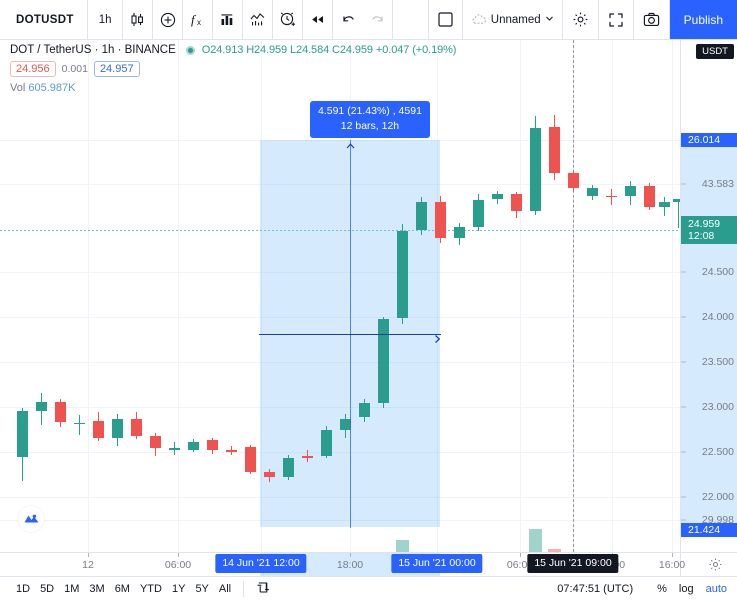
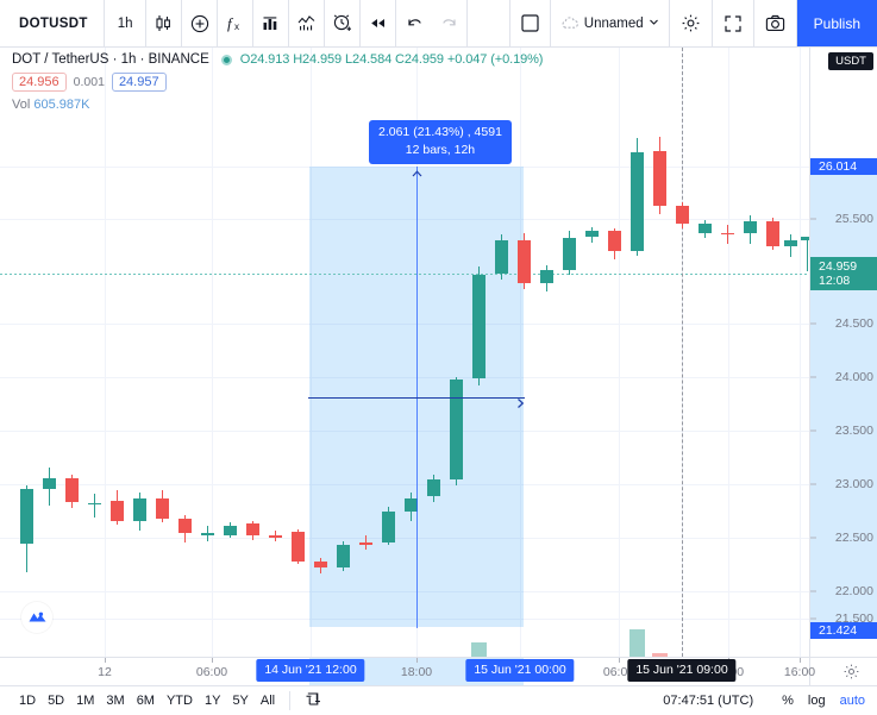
  DOTUSDT
  1h
  f
  x
  Unnamed
  Publish
- 4.591 (21.43%) , 4591
+ 2.061 (21.43%) , 4591
  12 bars, 12h
  DOT / TetherUS · 1h · BINANCE
  O24.913 H24.959 L24.584 C24.959 +0.047 (+0.19%)
  24.956
  0.001
  24.957
  Vol 605.987K
  USDT
  26.014
- 43.583
+ 25.500
  24.959
  12:08
  24.500
  24.000
  23.500
  23.000
  22.500
  22.000
- 29.998
+ 21.500
  21.424
  12
  06:00
  18:00
  06:0
  16:00
  14 Jun '21 12:00
  15 Jun '21 00:00
  15 Jun '21 09:00
  1D
  5D
  1M
  3M
  6M
  YTD
  1Y
  5Y
  All
  07:47:51 (UTC)
  %
  log
  auto
